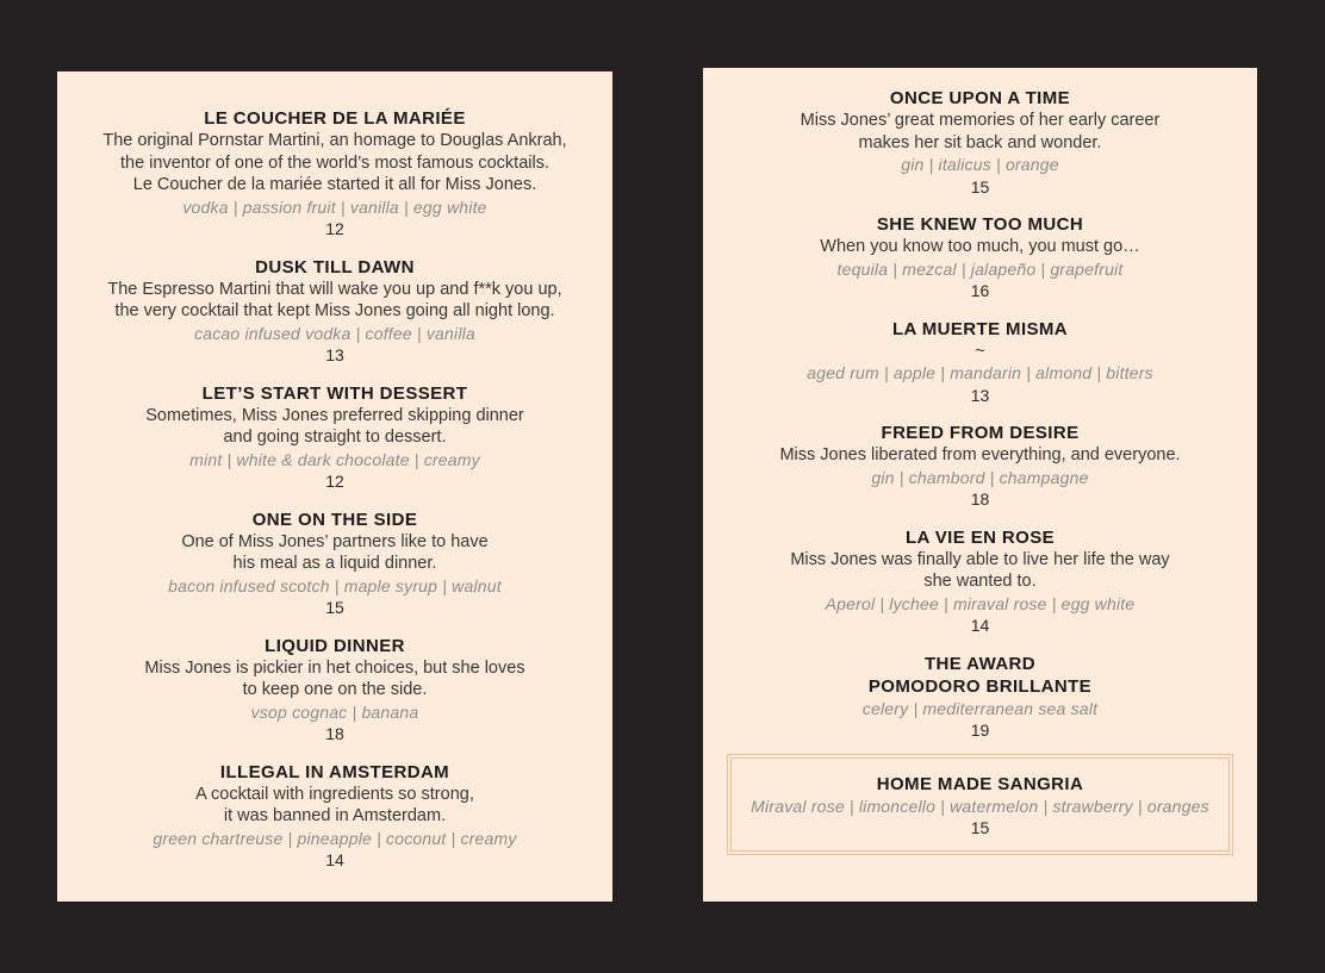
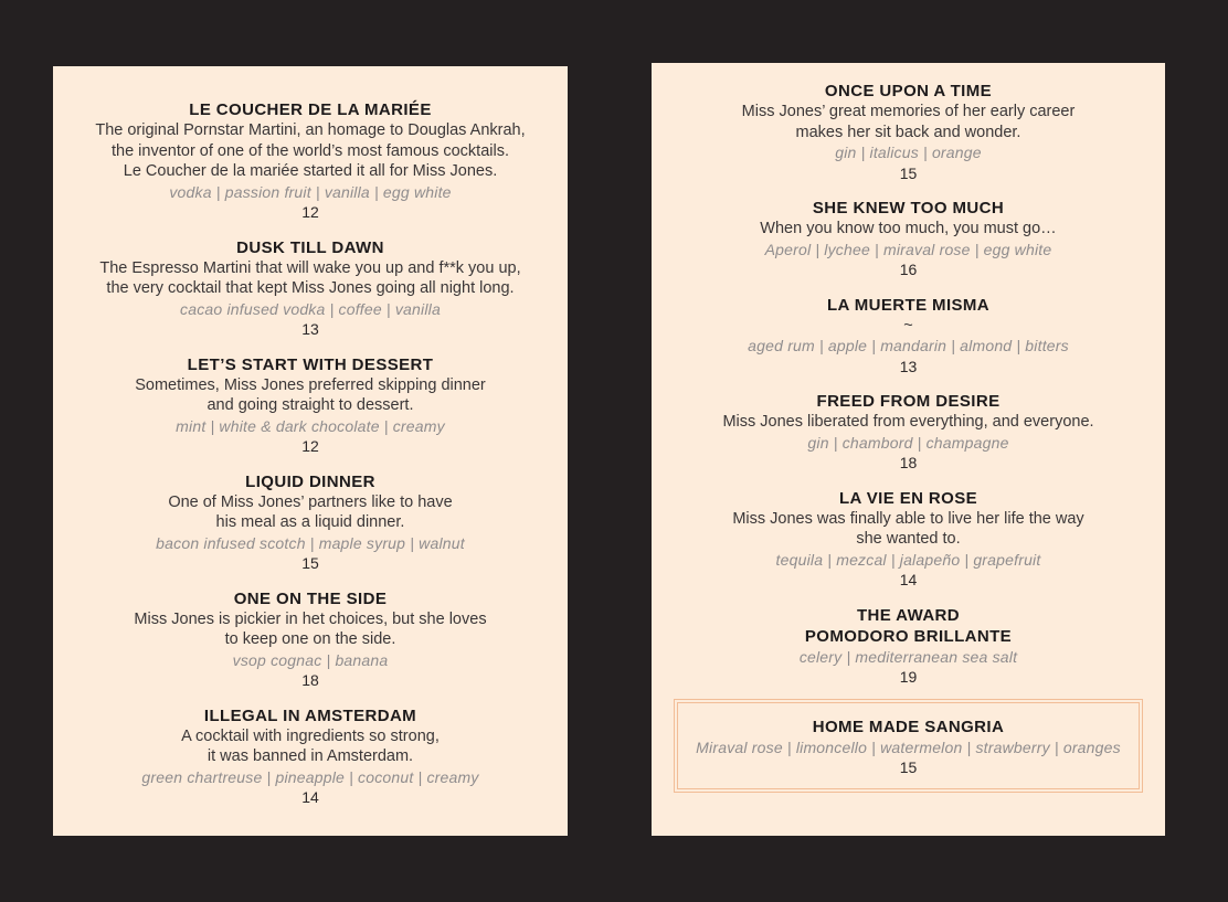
  LE COUCHER DE LA MARIÉE
  The original Pornstar Martini, an homage to Douglas Ankrah,
  the inventor of one of the world’s most famous cocktails.
  Le Coucher de la mariée started it all for Miss Jones.
  vodka | passion fruit | vanilla | egg white
  12
  DUSK TILL DAWN
  The Espresso Martini that will wake you up and f**k you up,
  the very cocktail that kept Miss Jones going all night long.
  cacao infused vodka | coffee | vanilla
  13
  LET’S START WITH DESSERT
  Sometimes, Miss Jones preferred skipping dinner
  and going straight to dessert.
  mint | white & dark chocolate | creamy
  12
- ONE ON THE SIDE
+ LIQUID DINNER
  One of Miss Jones’ partners like to have
  his meal as a liquid dinner.
  bacon infused scotch | maple syrup | walnut
  15
- LIQUID DINNER
+ ONE ON THE SIDE
  Miss Jones is pickier in het choices, but she loves
  to keep one on the side.
  vsop cognac | banana
  18
  ILLEGAL IN AMSTERDAM
  A cocktail with ingredients so strong,
  it was banned in Amsterdam.
  green chartreuse | pineapple | coconut | creamy
  14
  ONCE UPON A TIME
  Miss Jones’ great memories of her early career
  makes her sit back and wonder.
  gin | italicus | orange
  15
  SHE KNEW TOO MUCH
  When you know too much, you must go…
- tequila | mezcal | jalapeño | grapefruit
+ Aperol | lychee | miraval rose | egg white
  16
  LA MUERTE MISMA
  ~
  aged rum | apple | mandarin | almond | bitters
  13
  FREED FROM DESIRE
  Miss Jones liberated from everything, and everyone.
  gin | chambord | champagne
  18
  LA VIE EN ROSE
  Miss Jones was finally able to live her life the way
  she wanted to.
- Aperol | lychee | miraval rose | egg white
+ tequila | mezcal | jalapeño | grapefruit
  14
  THE AWARD
  POMODORO BRILLANTE
  celery | mediterranean sea salt
  19
  HOME MADE SANGRIA
  Miraval rose | limoncello | watermelon | strawberry | oranges
  15
